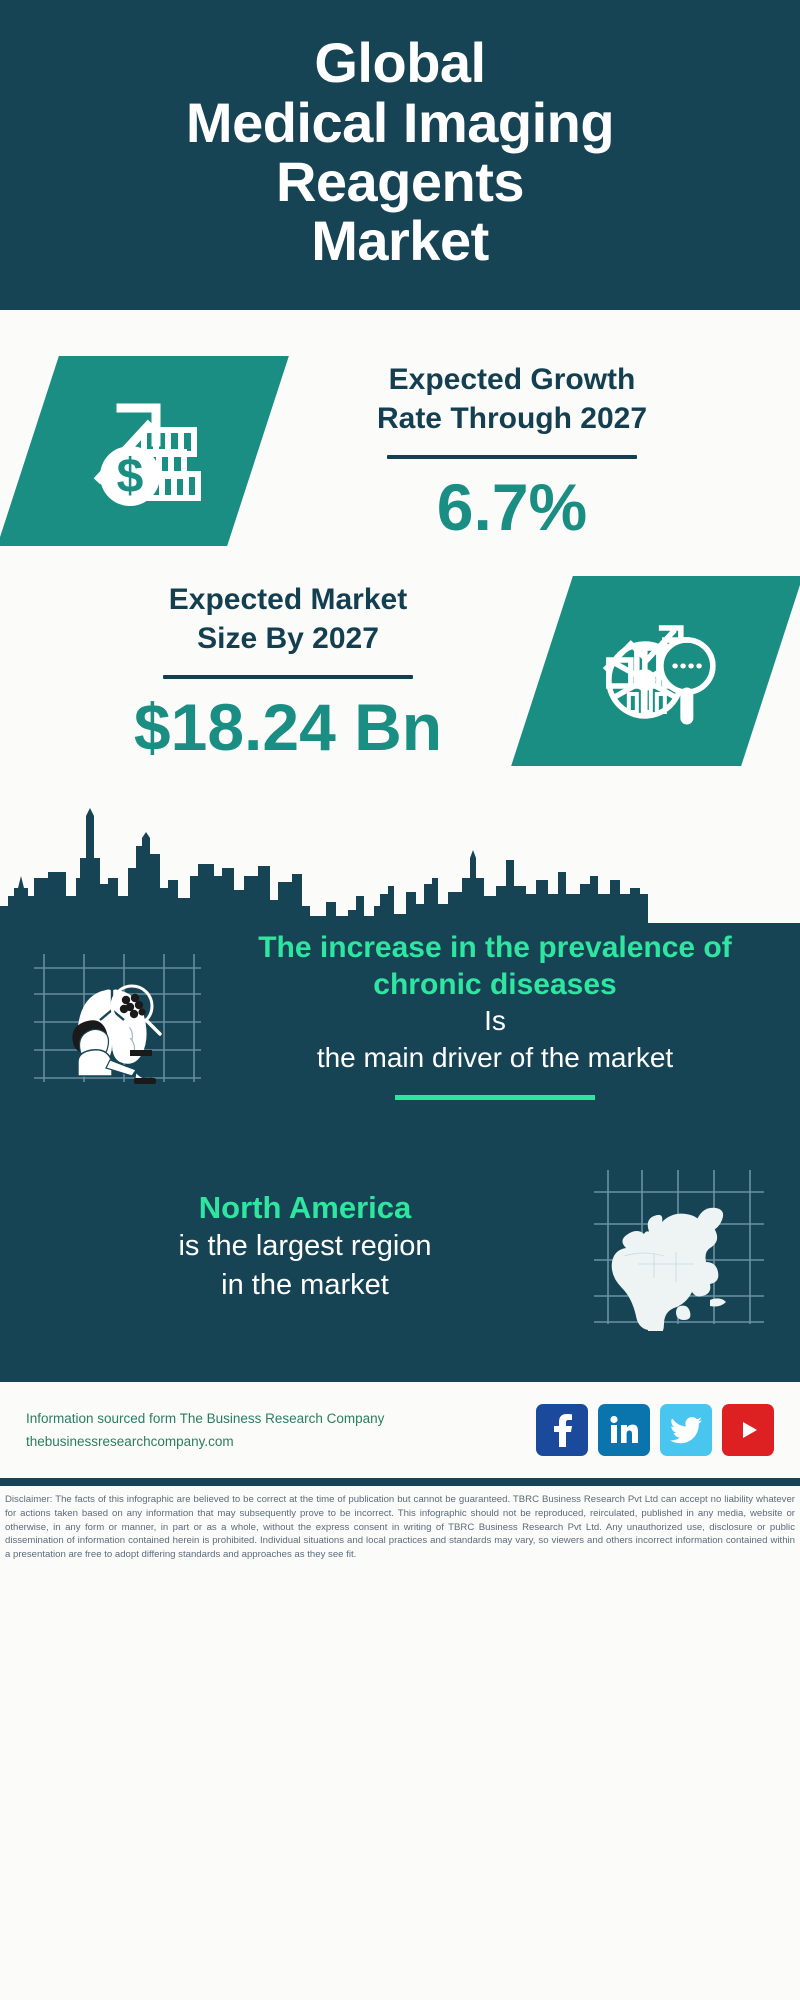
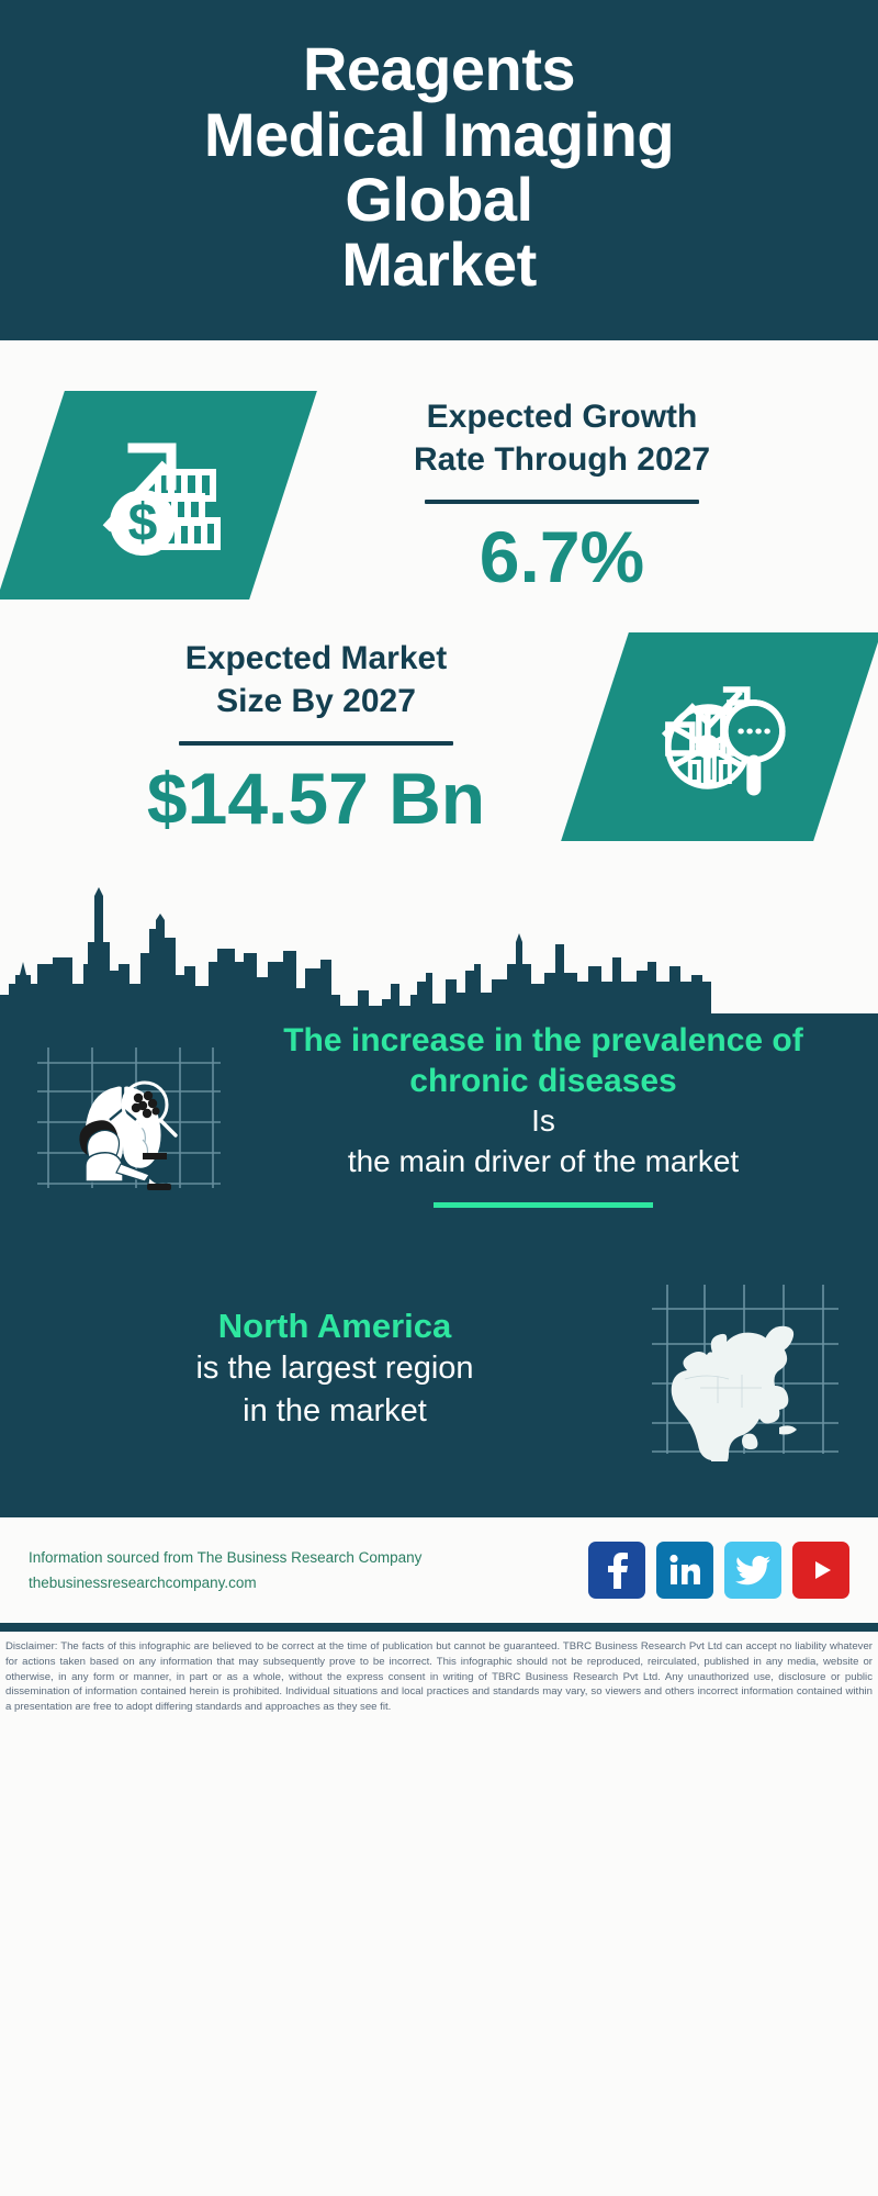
- Global
+ Reagents
  Medical Imaging
- Reagents
+ Global
  Market
  Expected Growth
  Rate Through 2027
  6.7%
  Expected Market
  Size By 2027
- $18.24 Bn
+ $14.57 Bn
  The increase in the prevalence of chronic diseases
  Is
  the main driver of the market
  North America
  is the largest region
  in the market
- Information sourced form The Business Research Company
+ Information sourced from The Business Research Company
  thebusinessresearchcompany.com
  Disclaimer: The facts of this infographic are believed to be correct at the time of publication but cannot be guaranteed. TBRC Business Research Pvt Ltd can accept no liability whatever for actions taken based on any information that may subsequently prove to be incorrect. This infographic should not be reproduced, reirculated, published in any media, website or otherwise, in any form or manner, in part or as a whole, without the express consent in writing of TBRC Business Research Pvt Ltd. Any unauthorized use, disclosure or public dissemination of information contained herein is prohibited. Individual situations and local practices and standards may vary, so viewers and others incorrect information contained within a presentation are free to adopt differing standards and approaches as they see fit.
